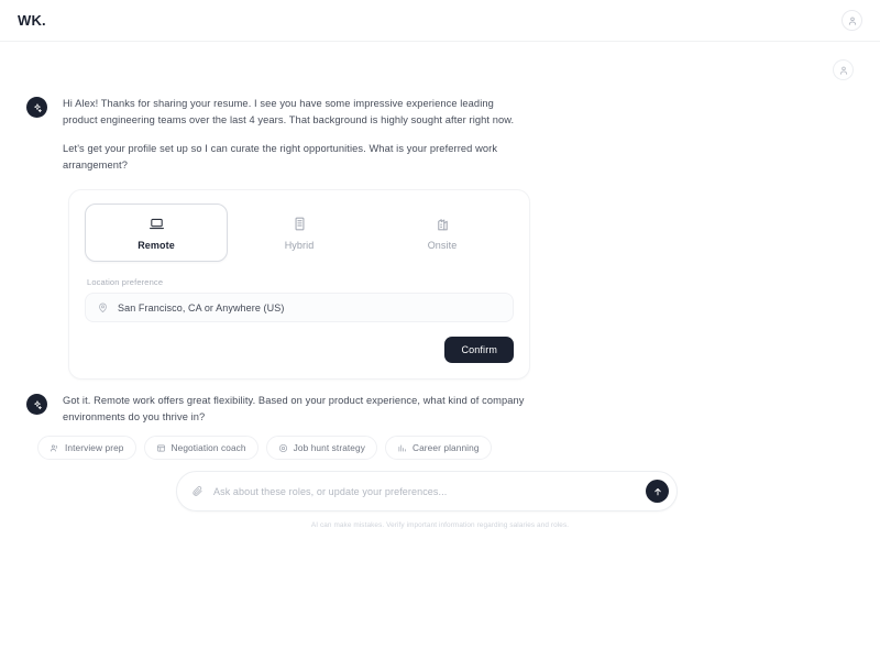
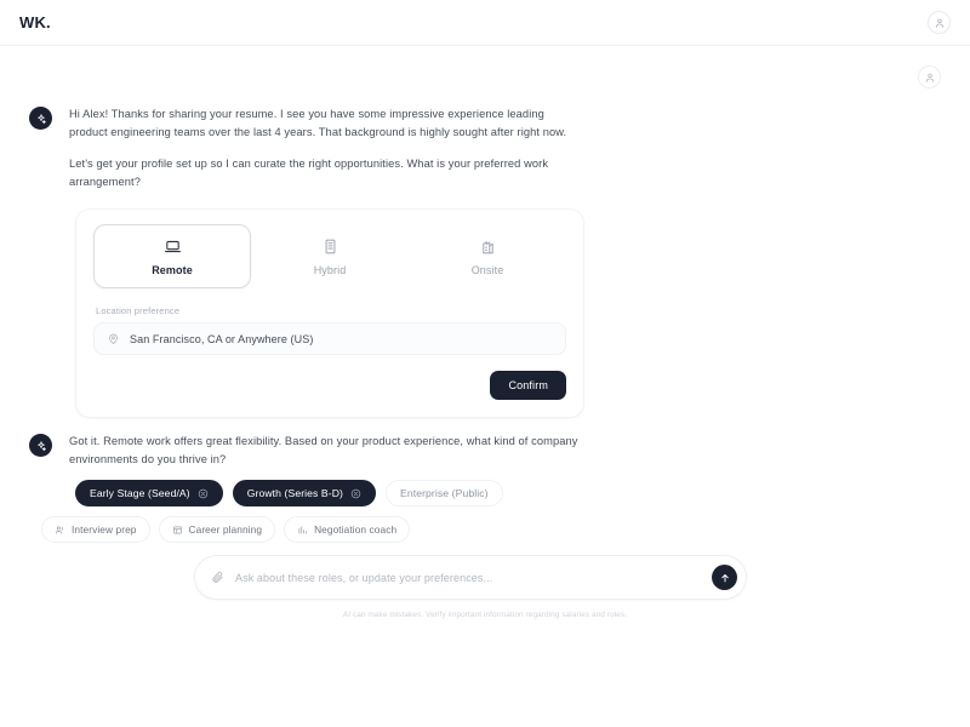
  WK.
  Hi Alex! Thanks for sharing your resume. I see you have some impressive experience leading product engineering teams over the last 4 years. That background is highly sought after right now.
  Let's get your profile set up so I can curate the right opportunities. What is your preferred work arrangement?
  Remote
  Hybrid
  Onsite
  Location preference
  San Francisco, CA or Anywhere (US)
  Confirm
  Got it. Remote work offers great flexibility. Based on your product experience, what kind of company environments do you thrive in?
+ Early Stage (Seed/A)
+ Growth (Series B-D)
+ Enterprise (Public)
  Interview prep
- Negotiation coach
+ Career planning
- Job hunt strategy
- Career planning
+ Negotiation coach
  Ask about these roles, or update your preferences...
